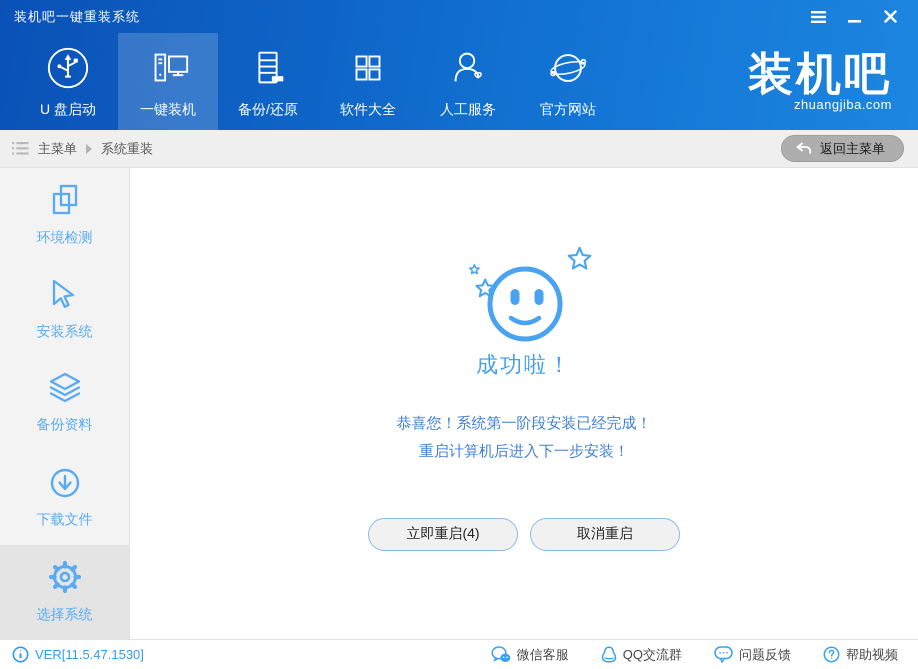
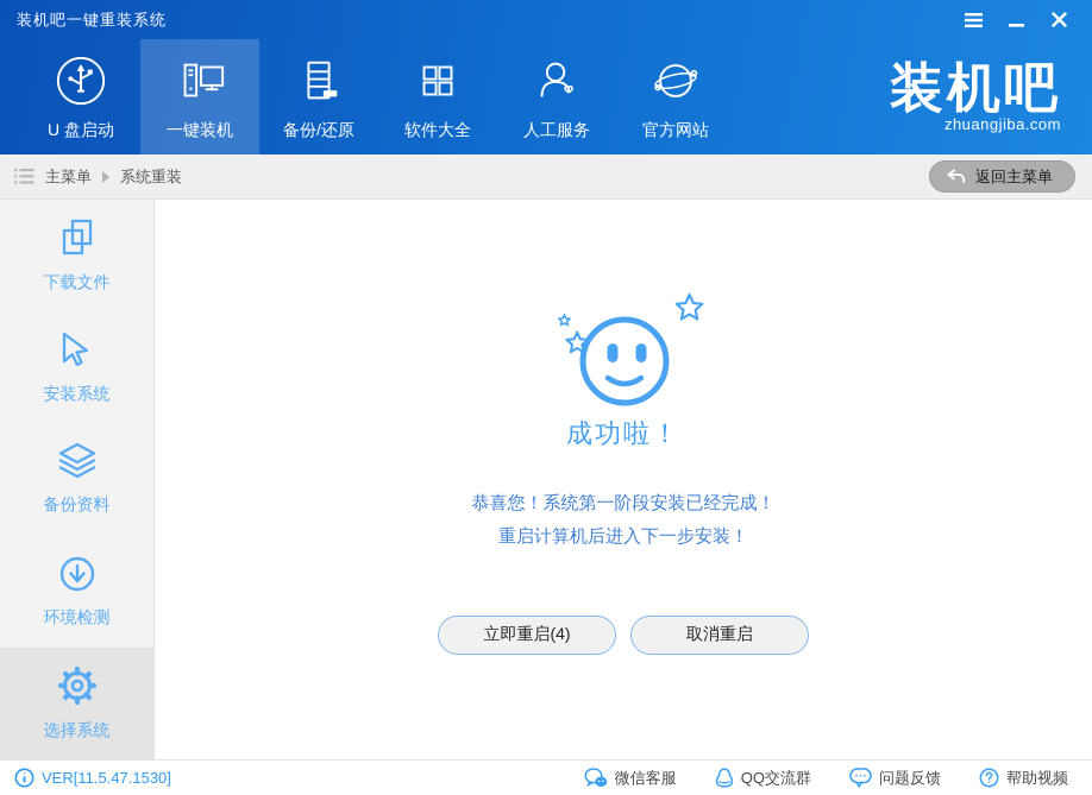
  装机吧一键重装系统
  U 盘启动
  一键装机
  备份/还原
  软件大全
  人工服务
  官方网站
  装机吧
  zhuangjiba.com
  主菜单
  系统重装
  返回主菜单
- 环境检测
+ 下载文件
  安装系统
  备份资料
- 下载文件
+ 环境检测
  选择系统
  成功啦！
  恭喜您！系统第一阶段安装已经完成！
  重启计算机后进入下一步安装！
  立即重启(4)
  取消重启
  VER[11.5.47.1530]
  微信客服
  QQ交流群
  问题反馈
  帮助视频
